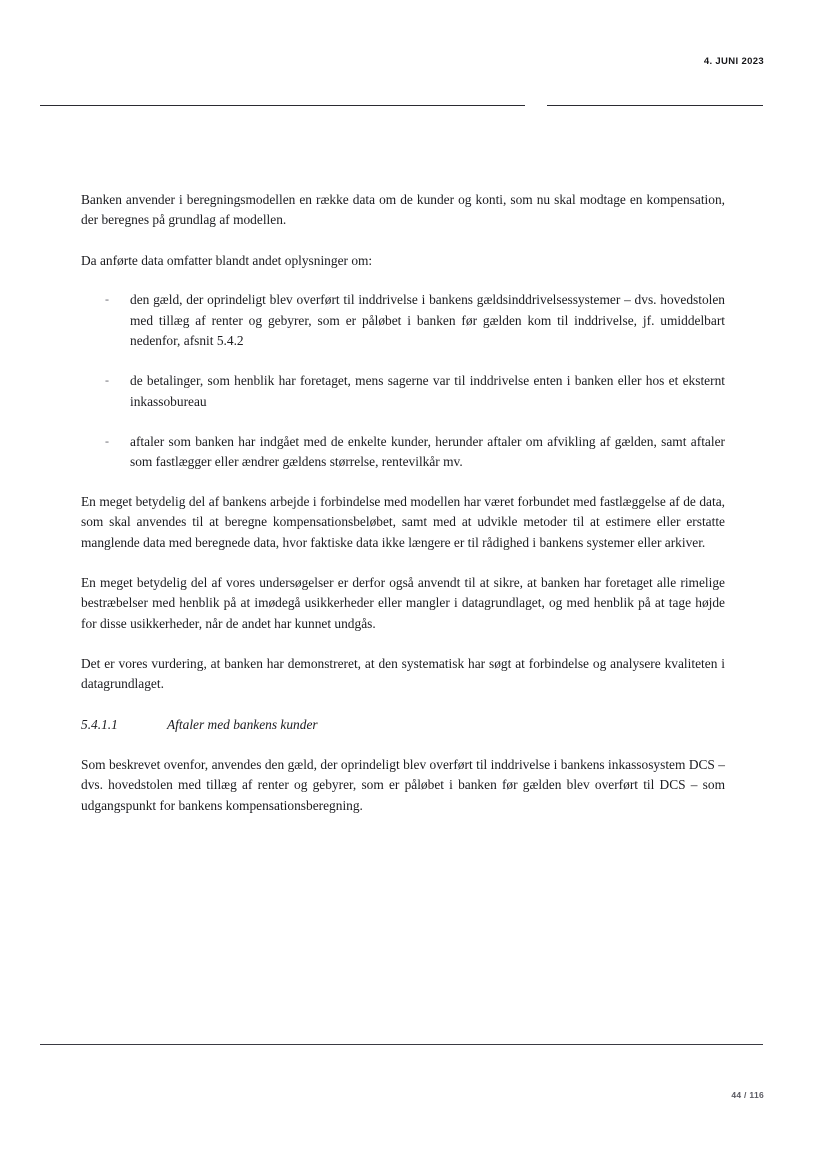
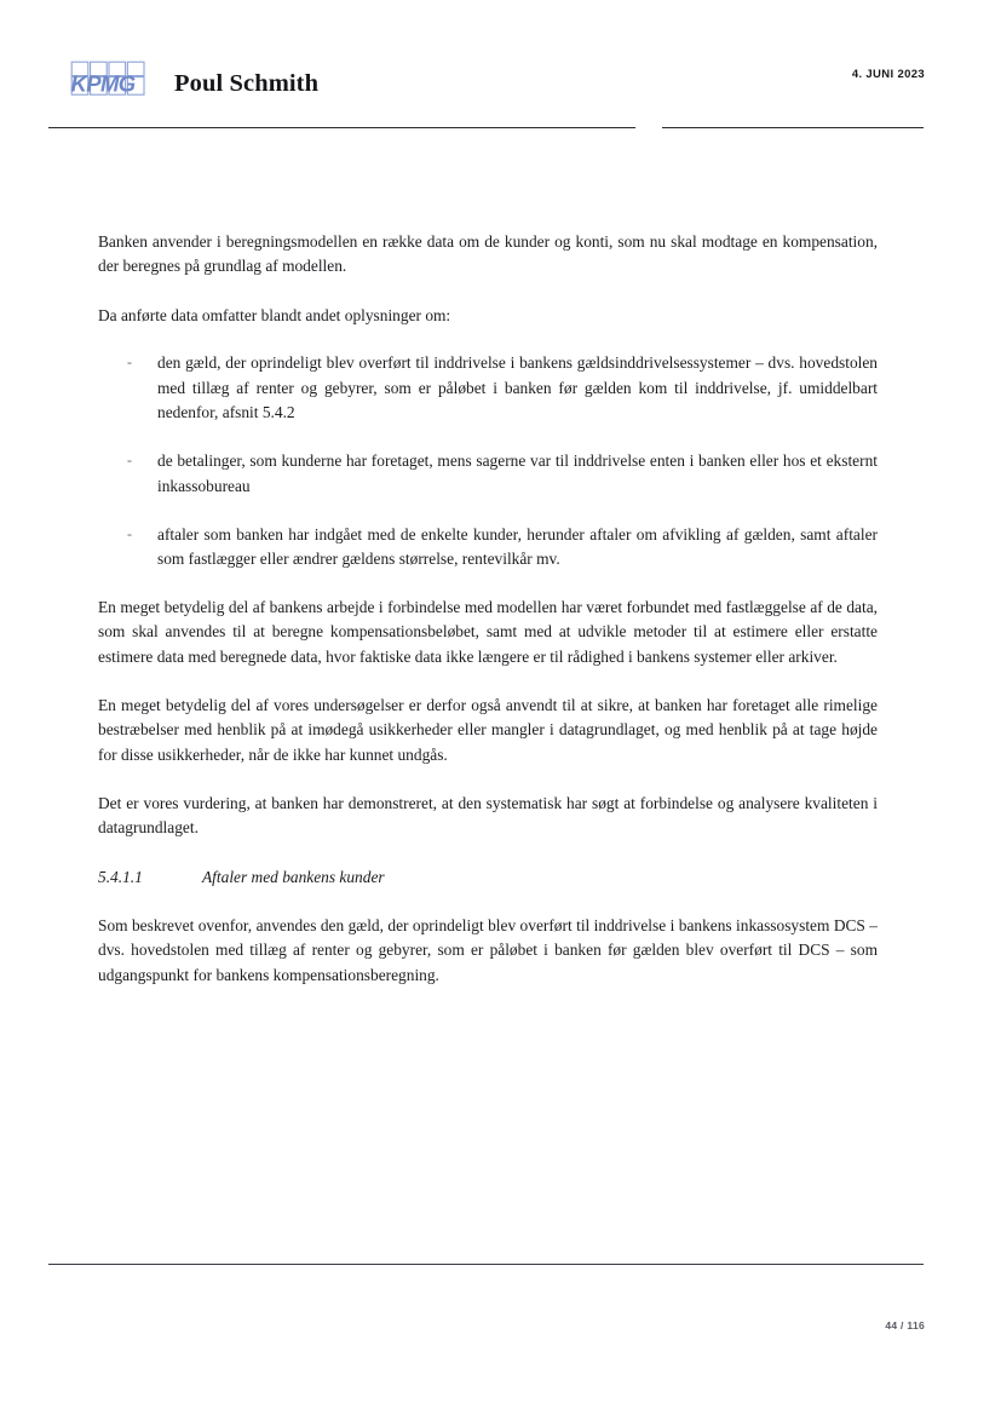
+ KPMG
+ Poul Schmith
  4. JUNI 2023
  Banken anvender i beregningsmodellen en række data om de kunder og konti, som nu skal modtage en kompensation, der beregnes på grundlag af modellen.
  Da anførte data omfatter blandt andet oplysninger om:
  -
  den gæld, der oprindeligt blev overført til inddrivelse i bankens gældsinddrivelsessystemer – dvs. hovedstolen med tillæg af renter og gebyrer, som er påløbet i banken før gælden kom til inddri­velse, jf. umiddelbart nedenfor, afsnit 5.4.2
  -
- de betalinger, som henblik har foretaget, mens sagerne var til inddrivelse enten i banken eller hos et eksternt inkassobureau
+ de betalinger, som kunderne har foretaget, mens sagerne var til inddrivelse enten i banken eller hos et eksternt inkassobureau
  -
  aftaler som banken har indgået med de enkelte kunder, herunder aftaler om afvikling af gælden, samt aftaler som fastlægger eller ændrer gældens størrelse, rentevilkår mv.
- En meget betydelig del af bankens arbejde i forbindelse med modellen har været forbundet med fastlæg­gelse af de data, som skal anvendes til at beregne kompensationsbeløbet, samt med at udvikle metoder til at estimere eller erstatte manglende data med beregnede data, hvor faktiske data ikke længere er til rådighed i bankens systemer eller arkiver.
+ En meget betydelig del af bankens arbejde i forbindelse med modellen har været forbundet med fastlæg­gelse af de data, som skal anvendes til at beregne kompensationsbeløbet, samt med at udvikle metoder til at estimere eller erstatte estimere data med beregnede data, hvor faktiske data ikke længere er til rådighed i bankens systemer eller arkiver.
- En meget betydelig del af vores undersøgelser er derfor også anvendt til at sikre, at banken har foretaget alle rimelige bestræbelser med henblik på at imødegå usikkerheder eller mangler i datagrundlaget, og med henblik på at tage højde for disse usikkerheder, når de andet har kunnet undgås.
+ En meget betydelig del af vores undersøgelser er derfor også anvendt til at sikre, at banken har foretaget alle rimelige bestræbelser med henblik på at imødegå usikkerheder eller mangler i datagrundlaget, og med henblik på at tage højde for disse usikkerheder, når de ikke har kunnet undgås.
  Det er vores vurdering, at banken har demonstreret, at den systematisk har søgt at forbindelse og analysere kvaliteten i datagrundlaget.
  5.4.1.1
  Aftaler med bankens kunder
  Som beskrevet ovenfor, anvendes den gæld, der oprindeligt blev overført til inddrivelse i bankens inkas­sosystem DCS – dvs. hovedstolen med tillæg af renter og gebyrer, som er påløbet i banken før gælden blev overført til DCS – som udgangspunkt for bankens kompensationsberegning.
  44 / 116
